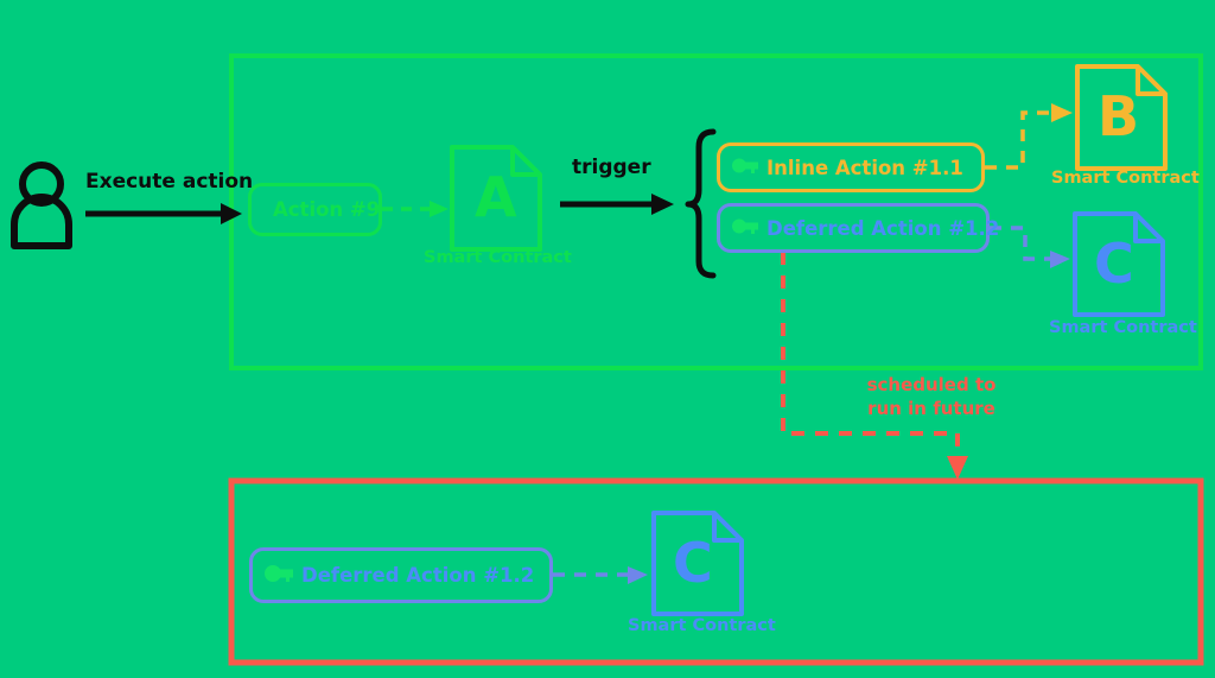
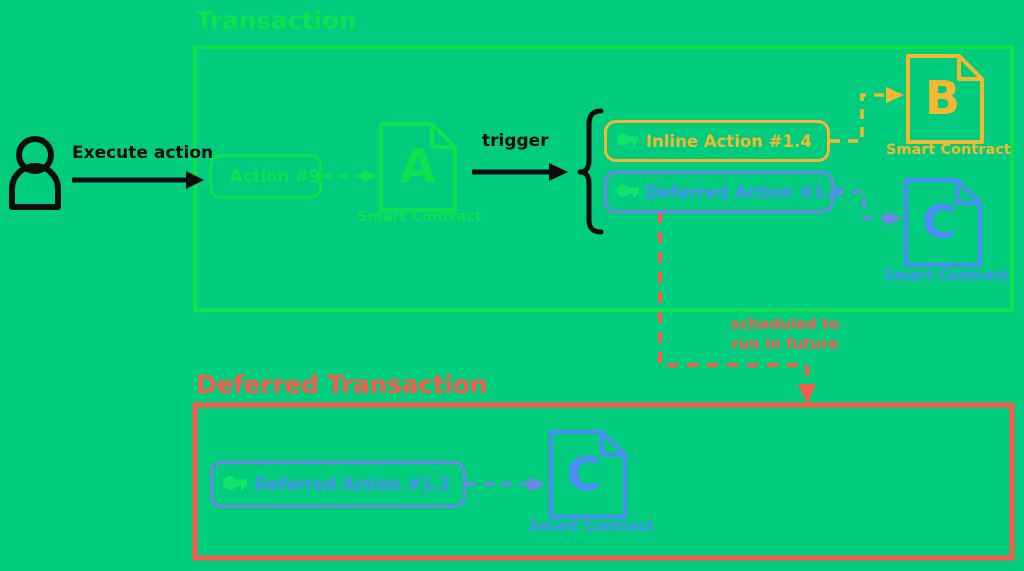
+ Transaction
+ Deferred Transaction
  Execute action
  trigger
  scheduled to
  run in future
  Action #9
- Inline Action #1.1
+ Inline Action #1.4
  Deferred Action #1.2
  Deferred Action #1.2
  A
  Smart Contract
  B
  Smart Contract
  C
  Smart Contract
  C
  Smart Contract
